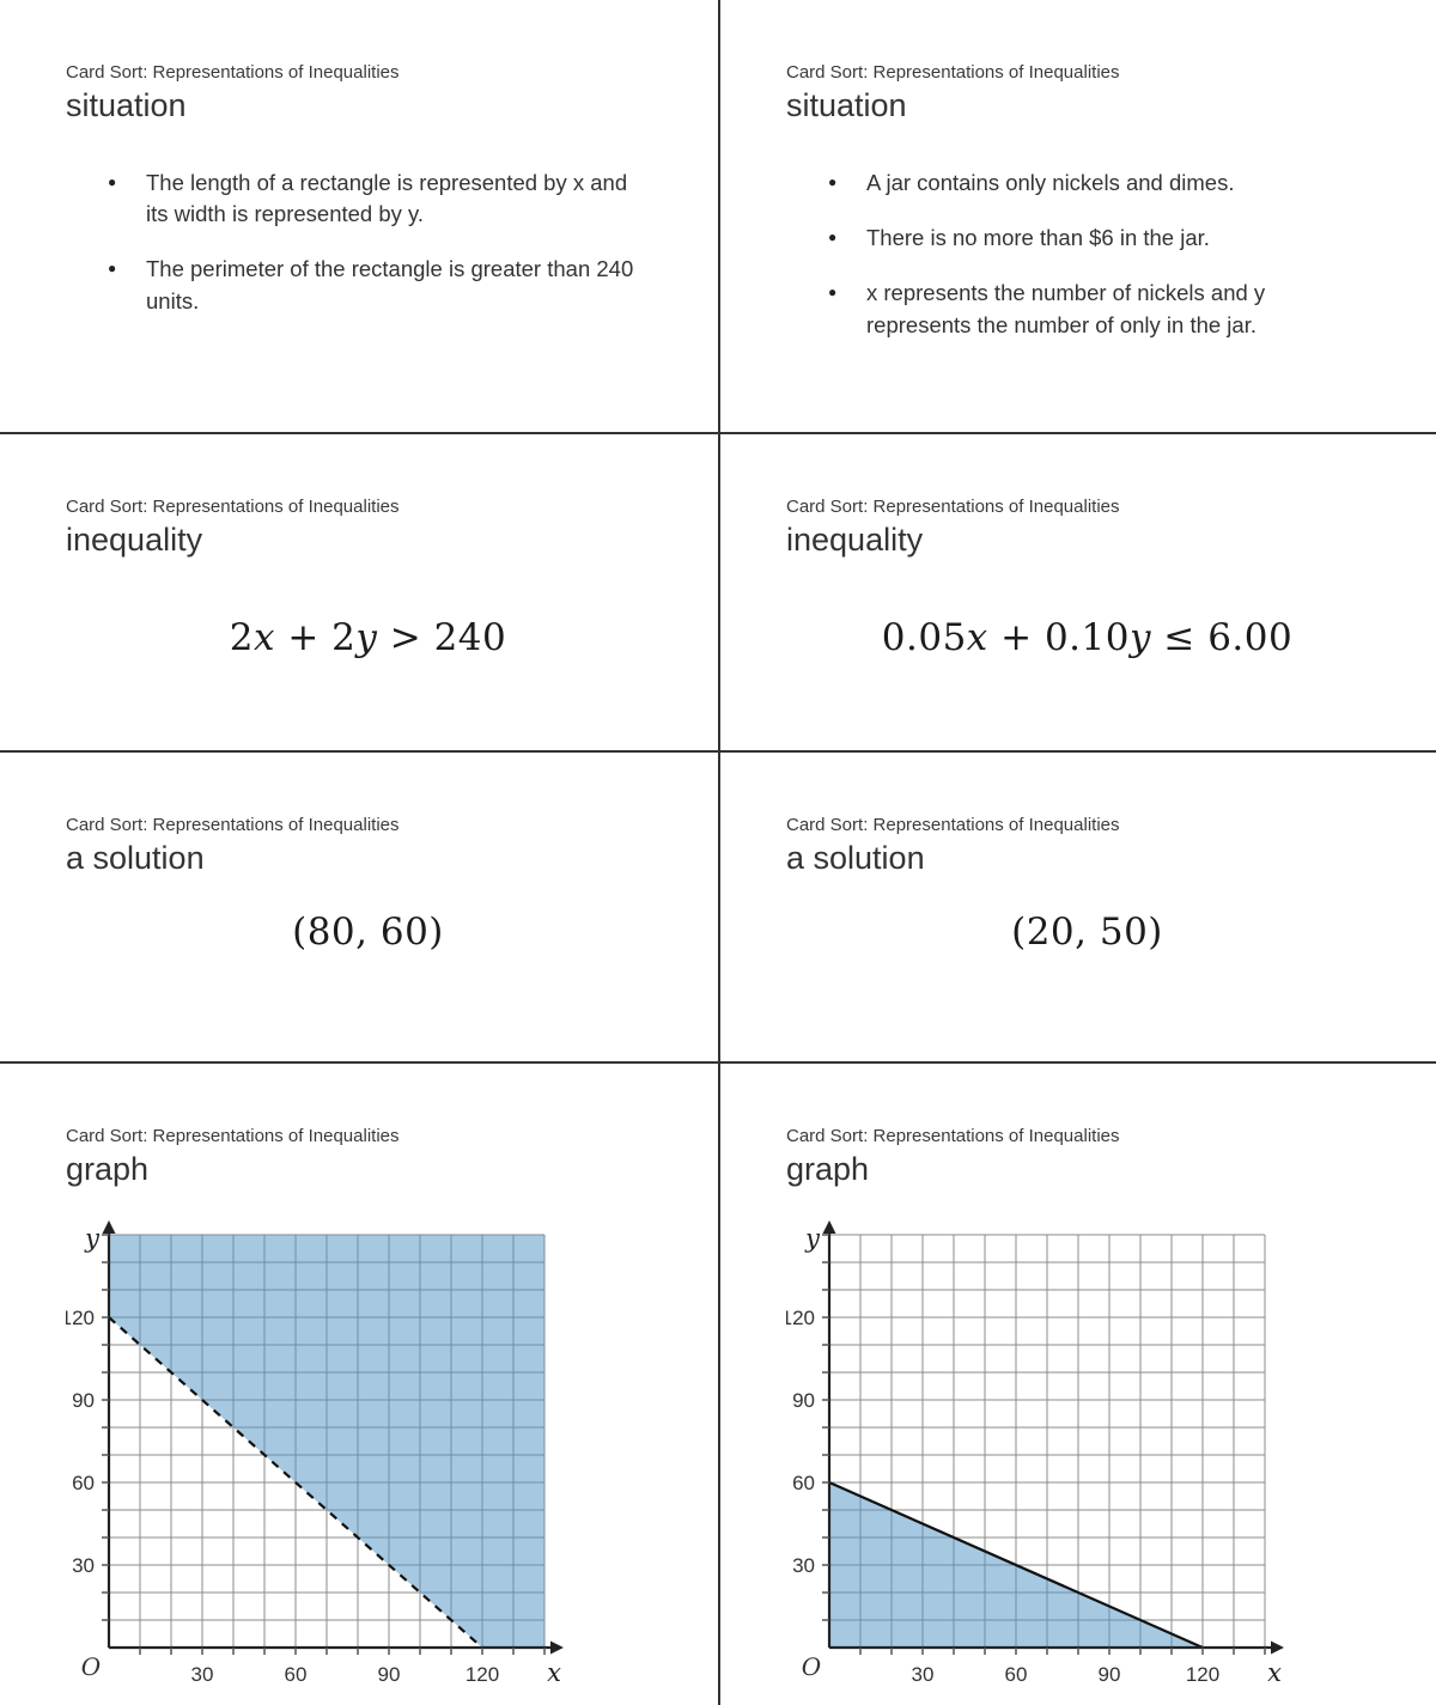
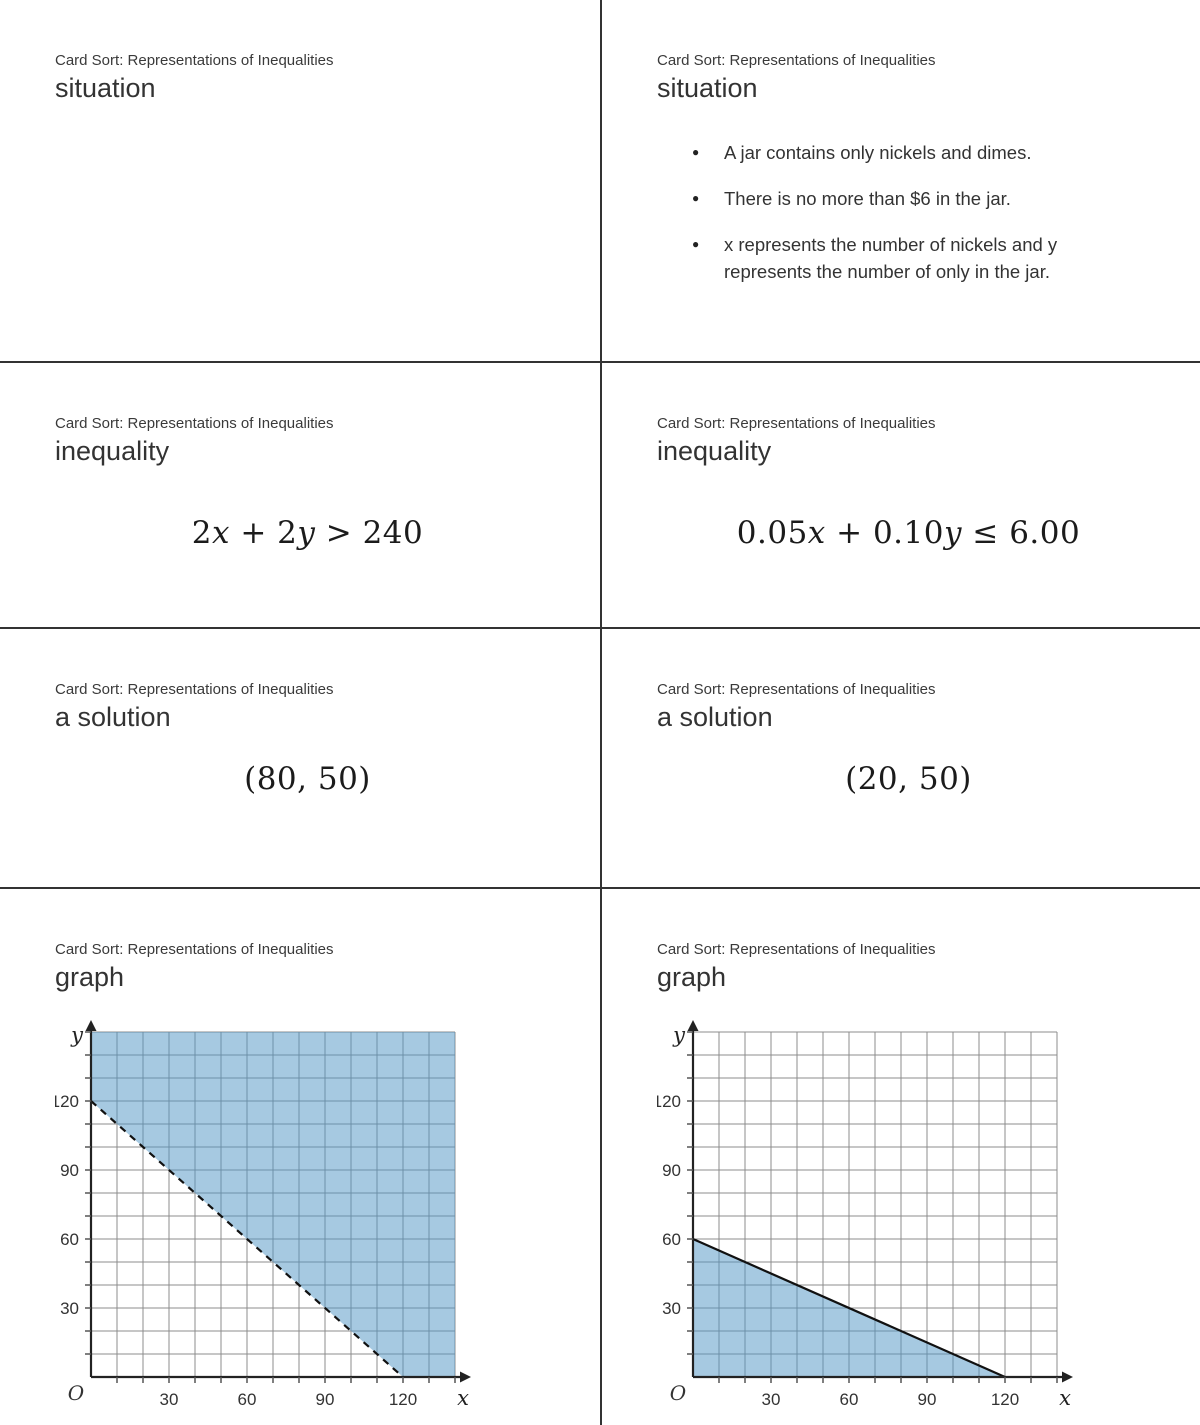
  Card Sort: Representations of Inequalities
  situation
- The length of a rectangle is represented by x and its width is represented by y.
- The perimeter of the rectangle is greater than 240 units.
  Card Sort: Representations of Inequalities
  situation
  A jar contains only nickels and dimes.
  There is no more than $6 in the jar.
  x represents the number of nickels and y represents the number of only in the jar.
  Card Sort: Representations of Inequalities
  inequality
  2x + 2y > 240
  Card Sort: Representations of Inequalities
  inequality
  0.05x + 0.10y ≤ 6.00
  Card Sort: Representations of Inequalities
  a solution
- (80, 60)
+ (80, 50)
  Card Sort: Representations of Inequalities
  a solution
  (20, 50)
  Card Sort: Representations of Inequalities
  graph
  30
  60
  90
  120
  30
  60
  90
  120
  x
  y
  O
  Card Sort: Representations of Inequalities
  graph
  30
  60
  90
  120
  30
  60
  90
  120
  x
  y
  O
